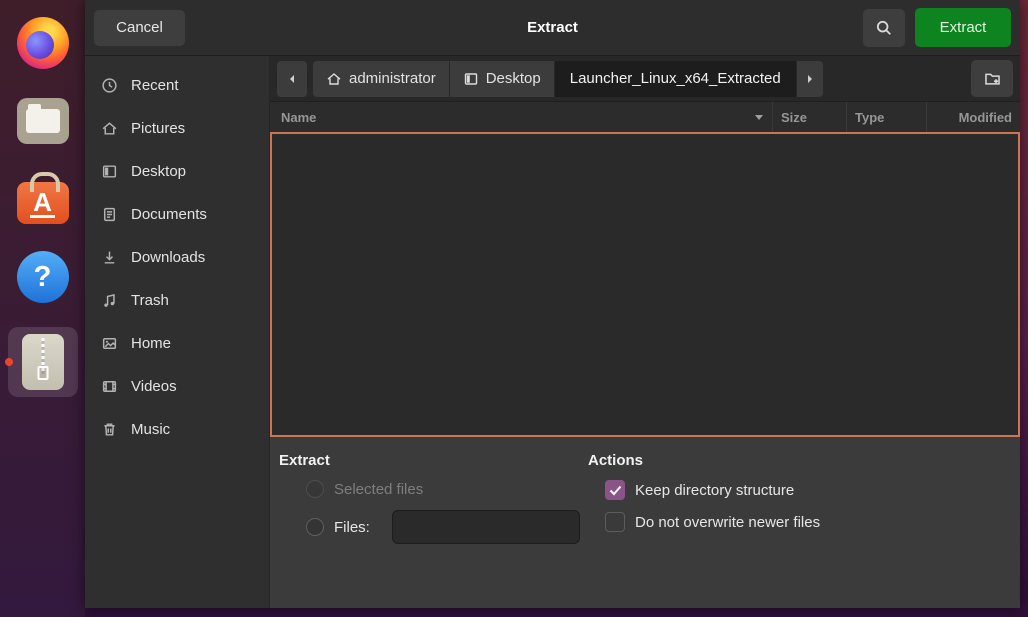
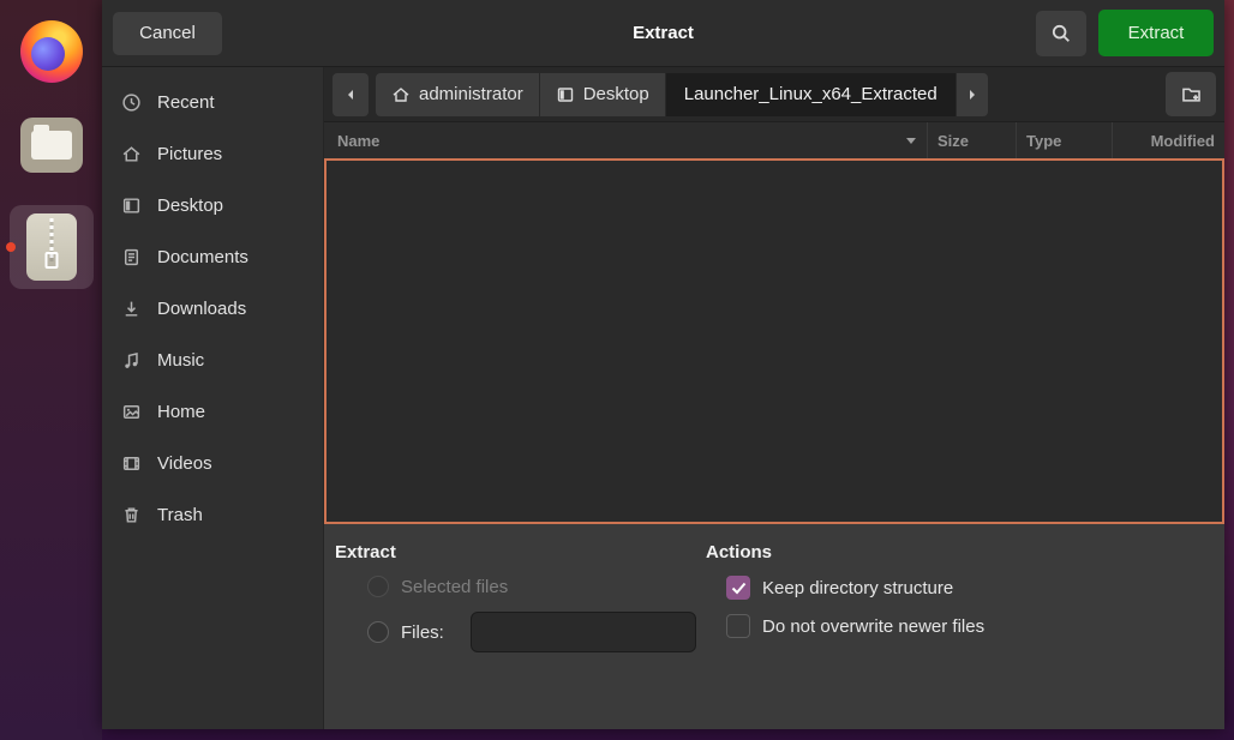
- A
- ?
  Cancel
  Extract
  Extract
  Recent
  Pictures
  Desktop
  Documents
  Downloads
- Trash
+ Music
  Home
  Videos
- Music
+ Trash
  administrator
  Desktop
  Launcher_Linux_x64_Extracted
  Name
  Size
  Type
  Modified
  Extract
  Selected files
  Files:
  Actions
  Keep directory structure
  Do not overwrite newer files
